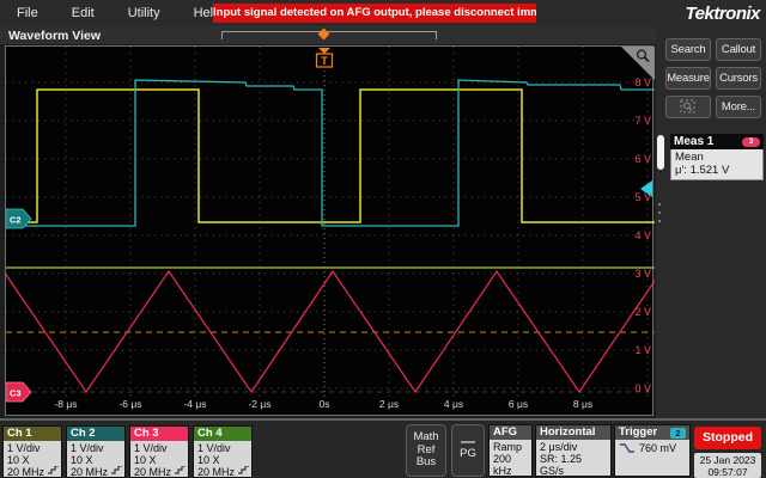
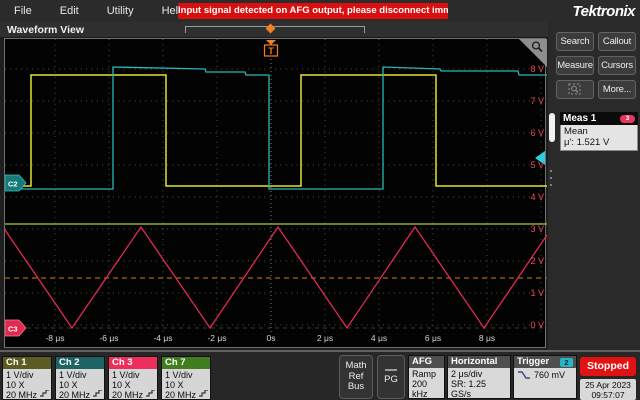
  File
  Edit
  Utility
  Hel
  Input signal detected on AFG output, please disconnect imm
  Tektronix
  Waveform View
  T
  C2
  C3
  8 V
  7 V
  6 V
  5 V
  4 V
  3 V
  2 V
  1 V
  0 V
  -8 μs
  -6 μs
  -4 μs
  -2 μs
  0s
  2 μs
  4 μs
  6 μs
  8 μs
  Search
  Callout
  Measure
  Cursors
  More...
  Meas 1
  Mean
  μ': 1.521 V
  Ch 1
  1 V/div
  10 X
  20 MHz
  Ch 2
  1 V/div
  10 X
  20 MHz
  Ch 3
  1 V/div
  10 X
  20 MHz
- Ch 4
+ Ch 7
  1 V/div
  10 X
  20 MHz
  Math
  Ref
  Bus
  PG
  AFG
  Ramp
  200 kHz
  Horizontal
  2 μs/div
  SR: 1.25 GS/s
  Trigger
  2
  760 mV
  Stopped
- 25 Jan 2023
+ 25 Apr 2023
  09:57:07
